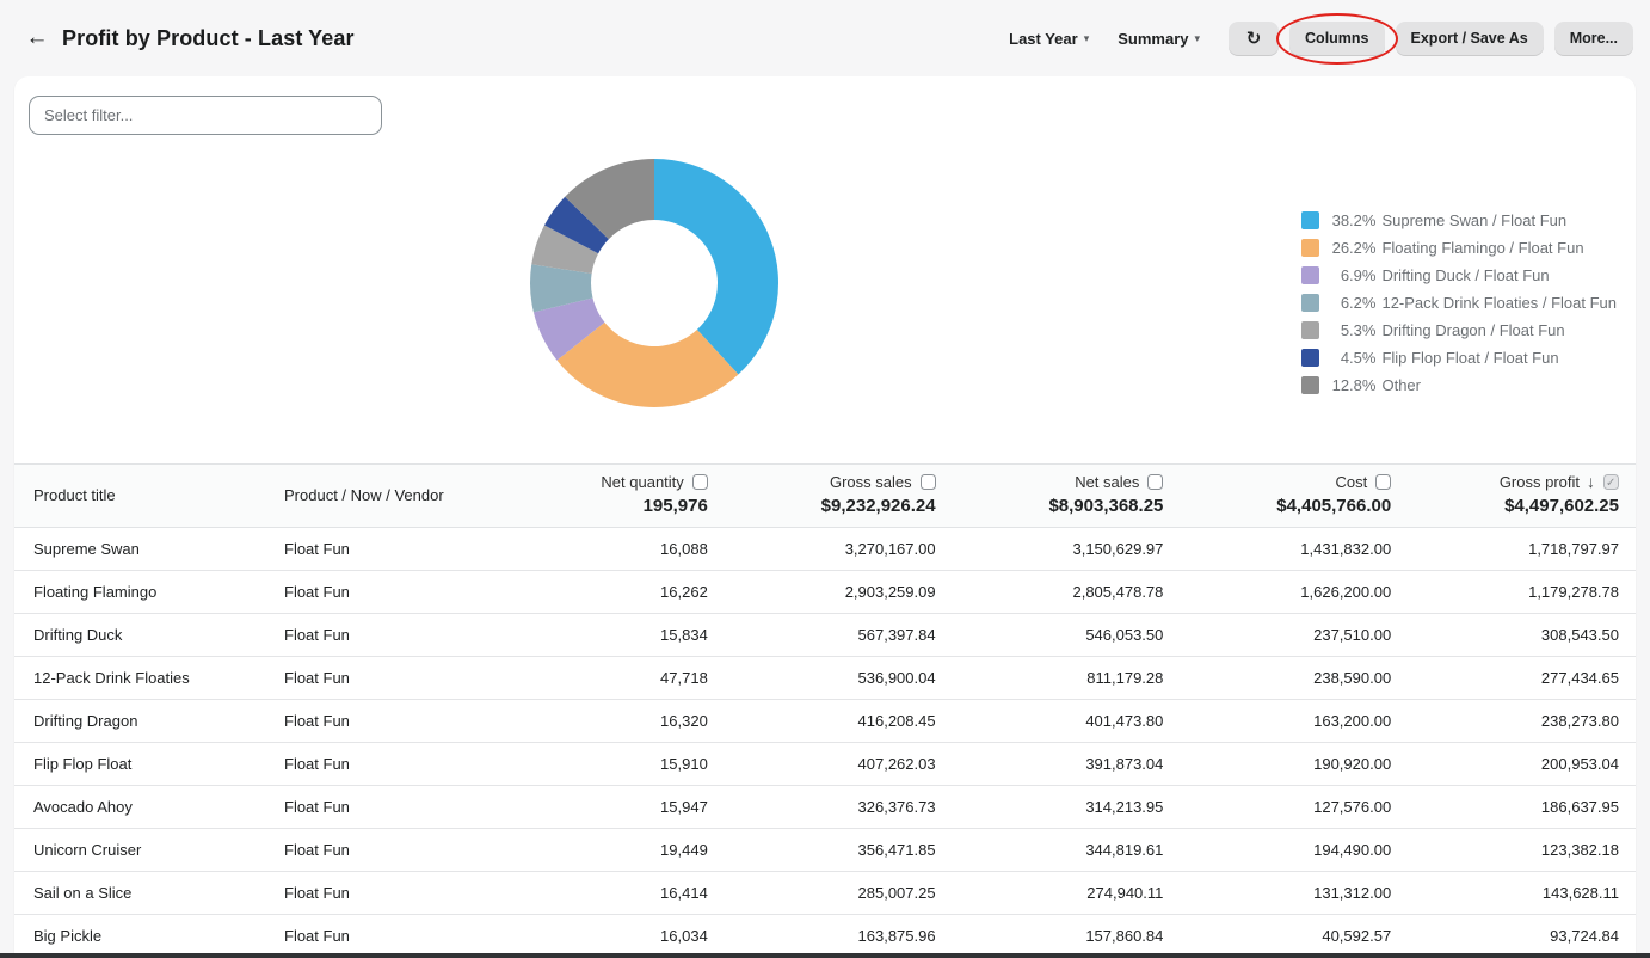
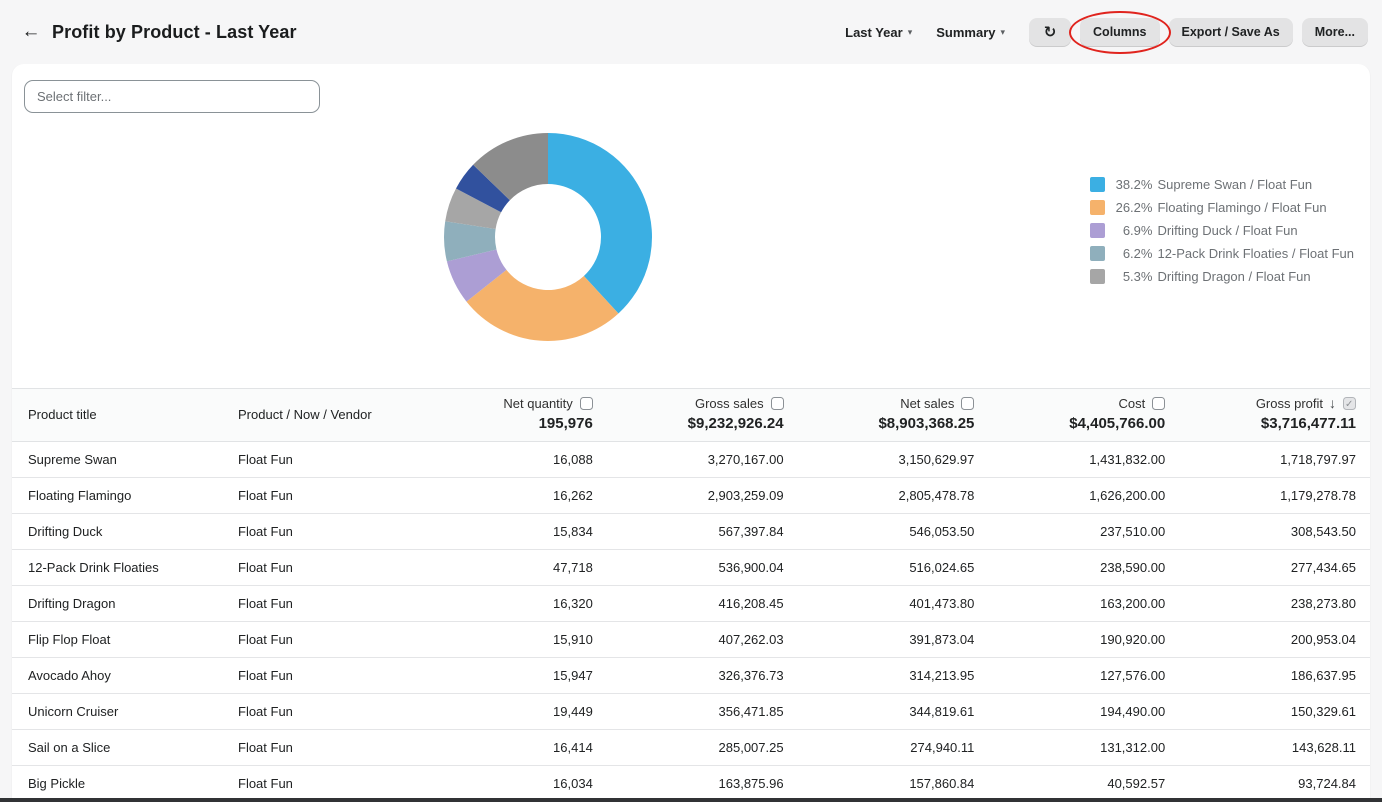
  ←
  Profit by Product - Last Year
  Last Year
  ▾
  Summary
  ▾
  ↻
  Columns
  Export / Save As
  More...
  Select filter...
  38.2%
  Supreme Swan / Float Fun
  26.2%
  Floating Flamingo / Float Fun
  6.9%
  Drifting Duck / Float Fun
  6.2%
  12-Pack Drink Floaties / Float Fun
  5.3%
  Drifting Dragon / Float Fun
- 4.5%
- Flip Flop Float / Float Fun
- 12.8%
- Other
- Product title	Product / Now / Vendor	Net quantity195,976	Gross sales$9,232,926.24	Net sales$8,903,368.25	Cost$4,405,766.00	Gross profit ↓$4,497,602.25
+ Product title	Product / Now / Vendor	Net quantity195,976	Gross sales$9,232,926.24	Net sales$8,903,368.25	Cost$4,405,766.00	Gross profit ↓$3,716,477.11
  Supreme Swan	Float Fun	16,088	3,270,167.00	3,150,629.97	1,431,832.00	1,718,797.97
  Floating Flamingo	Float Fun	16,262	2,903,259.09	2,805,478.78	1,626,200.00	1,179,278.78
  Drifting Duck	Float Fun	15,834	567,397.84	546,053.50	237,510.00	308,543.50
- 12-Pack Drink Floaties	Float Fun	47,718	536,900.04	811,179.28	238,590.00	277,434.65
+ 12-Pack Drink Floaties	Float Fun	47,718	536,900.04	516,024.65	238,590.00	277,434.65
  Drifting Dragon	Float Fun	16,320	416,208.45	401,473.80	163,200.00	238,273.80
  Flip Flop Float	Float Fun	15,910	407,262.03	391,873.04	190,920.00	200,953.04
  Avocado Ahoy	Float Fun	15,947	326,376.73	314,213.95	127,576.00	186,637.95
- Unicorn Cruiser	Float Fun	19,449	356,471.85	344,819.61	194,490.00	123,382.18
+ Unicorn Cruiser	Float Fun	19,449	356,471.85	344,819.61	194,490.00	150,329.61
  Sail on a Slice	Float Fun	16,414	285,007.25	274,940.11	131,312.00	143,628.11
  Big Pickle	Float Fun	16,034	163,875.96	157,860.84	40,592.57	93,724.84
